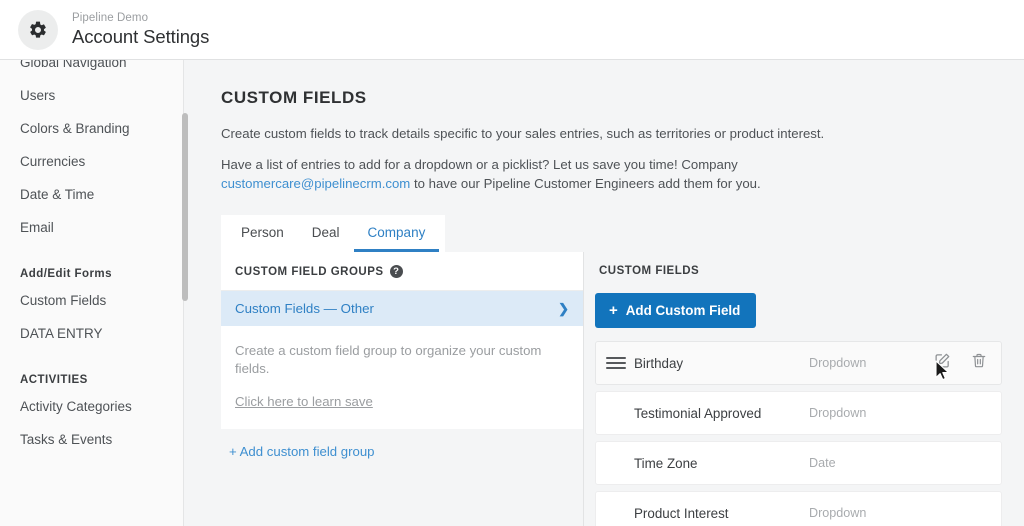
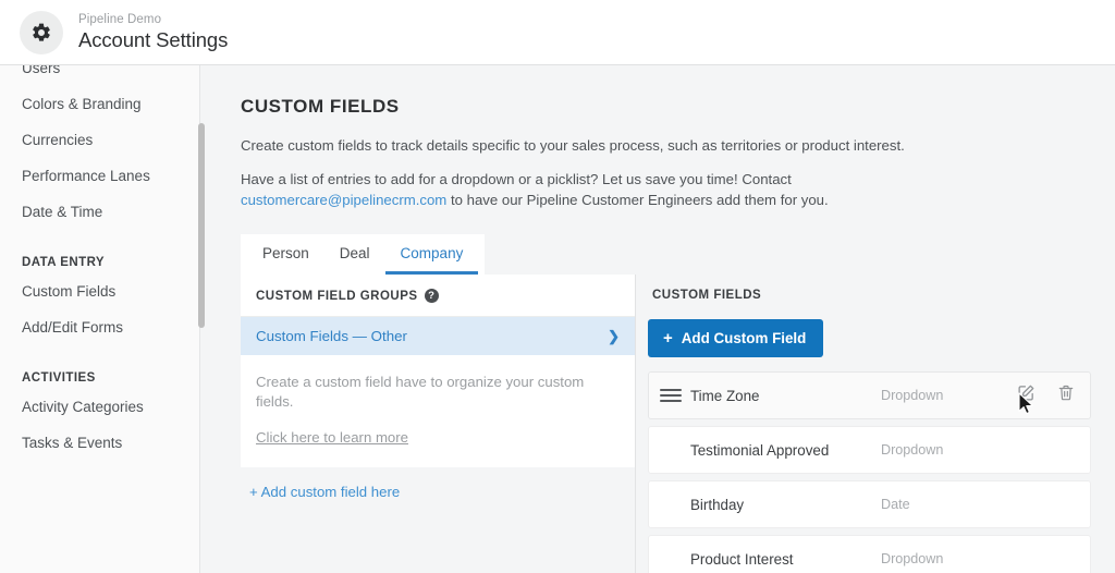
  Pipeline Demo
  Account Settings
- Global Navigation
  Users
  Colors & Branding
  Currencies
+ Performance Lanes
  Date & Time
- Email
- Add/Edit Forms
+ DATA ENTRY
  Custom Fields
- DATA ENTRY
+ Add/Edit Forms
  ACTIVITIES
  Activity Categories
  Tasks & Events
  CUSTOM FIELDS
- Create custom fields to track details specific to your sales entries, such as territories or product interest.
+ Create custom fields to track details specific to your sales process, such as territories or product interest.
- Have a list of entries to add for a dropdown or a picklist? Let us save you time! Company customercare@pipelinecrm.com to have our Pipeline Customer Engineers add them for you.
+ Have a list of entries to add for a dropdown or a picklist? Let us save you time! Contact customercare@pipelinecrm.com to have our Pipeline Customer Engineers add them for you.
  Person
  Deal
  Company
  CUSTOM FIELD GROUPS
  ?
  Custom Fields — Other
  ❯
- Create a custom field group to organize your custom fields.
+ Create a custom field have to organize your custom fields.
- Click here to learn save
+ Click here to learn more
- + Add custom field group
+ + Add custom field here
  CUSTOM FIELDS
  +
  Add Custom Field
- Birthday
+ Time Zone
  Dropdown
  Testimonial Approved
  Dropdown
- Time Zone
+ Birthday
  Date
  Product Interest
  Dropdown
